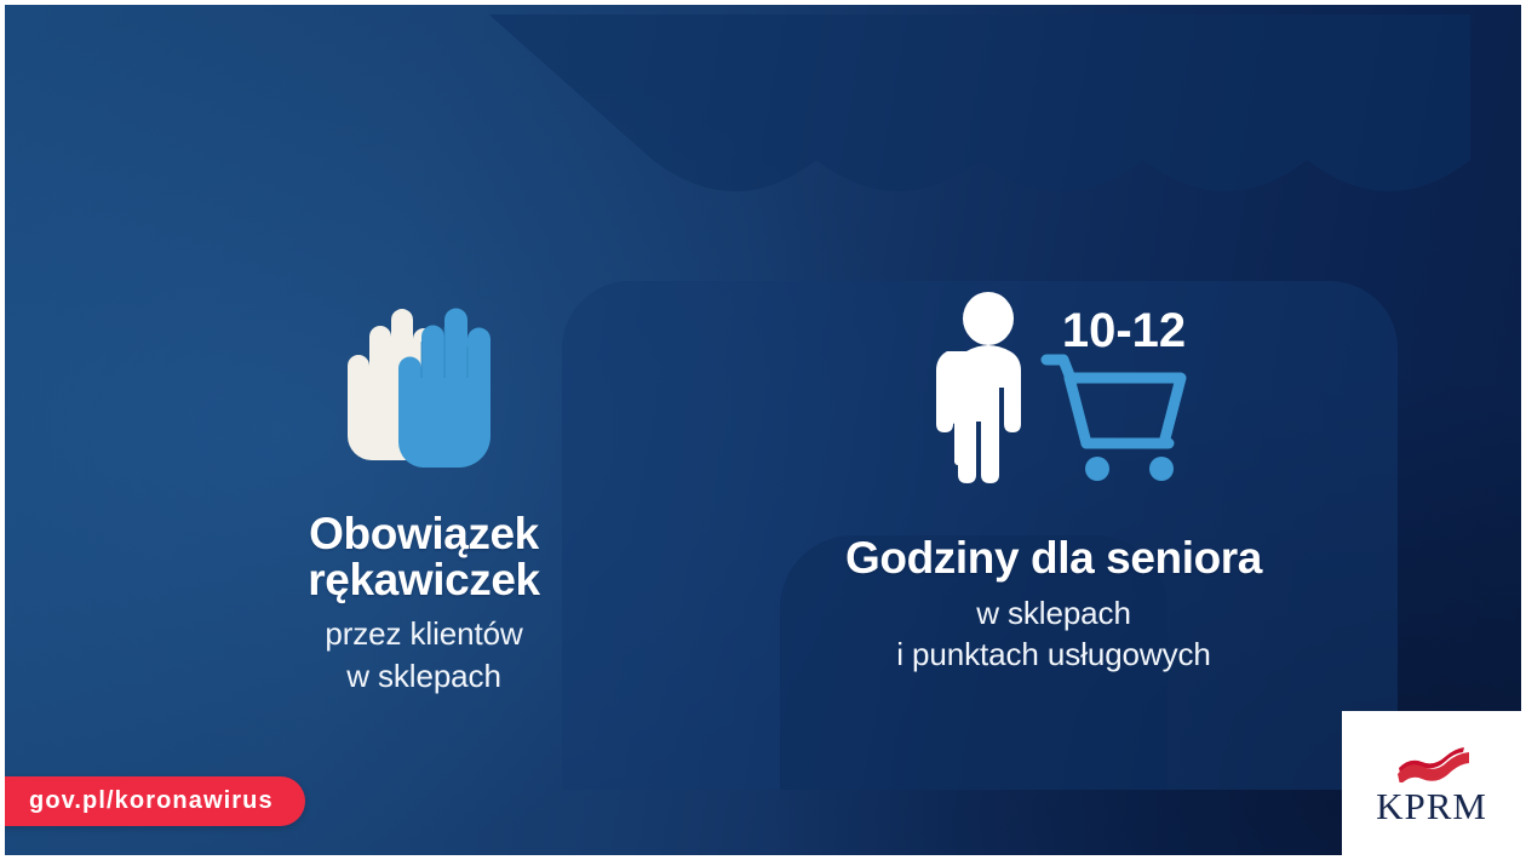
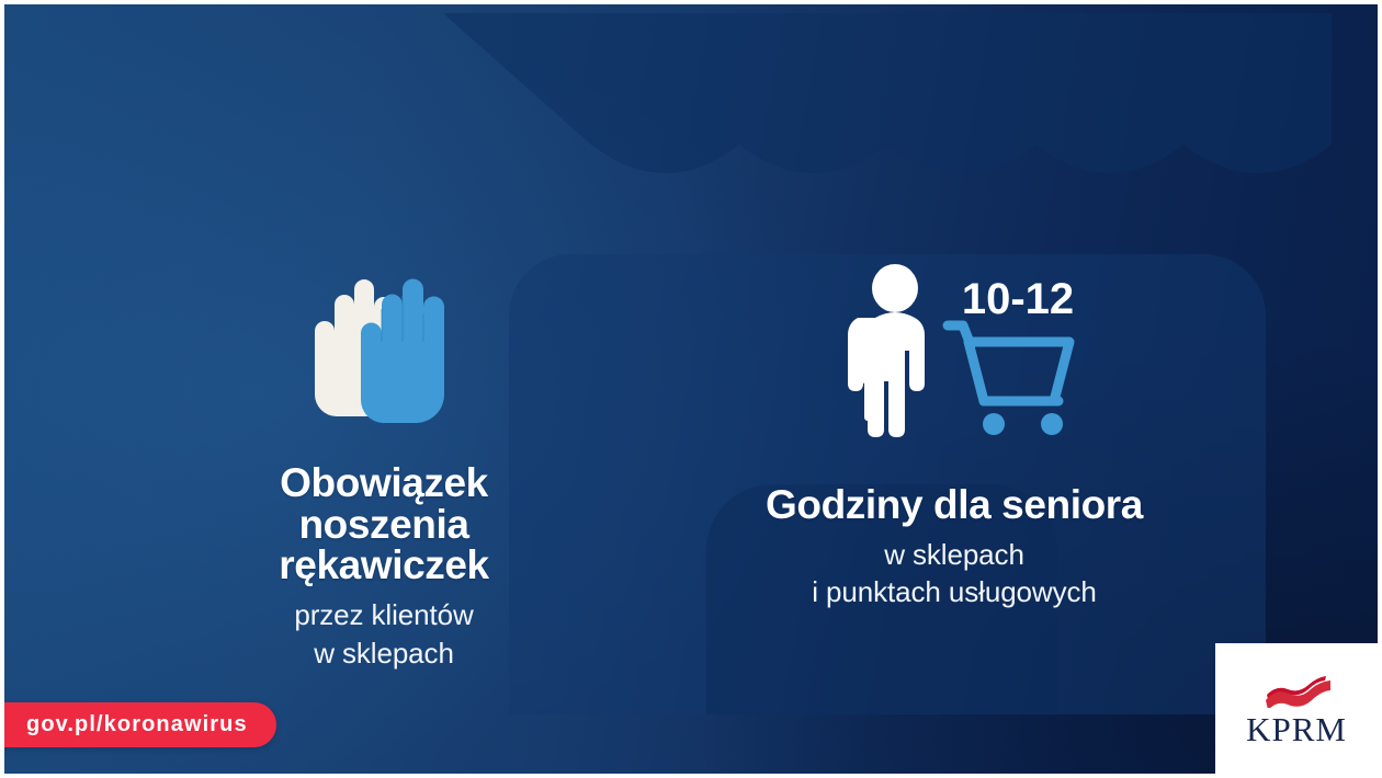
  Obowiązek
+ noszenia
  rękawiczek
  przez klientów
  w sklepach
  10-12
  Godziny dla seniora
  w sklepach
  i punktach usługowych
  gov.pl/koronawirus
  KPRM
